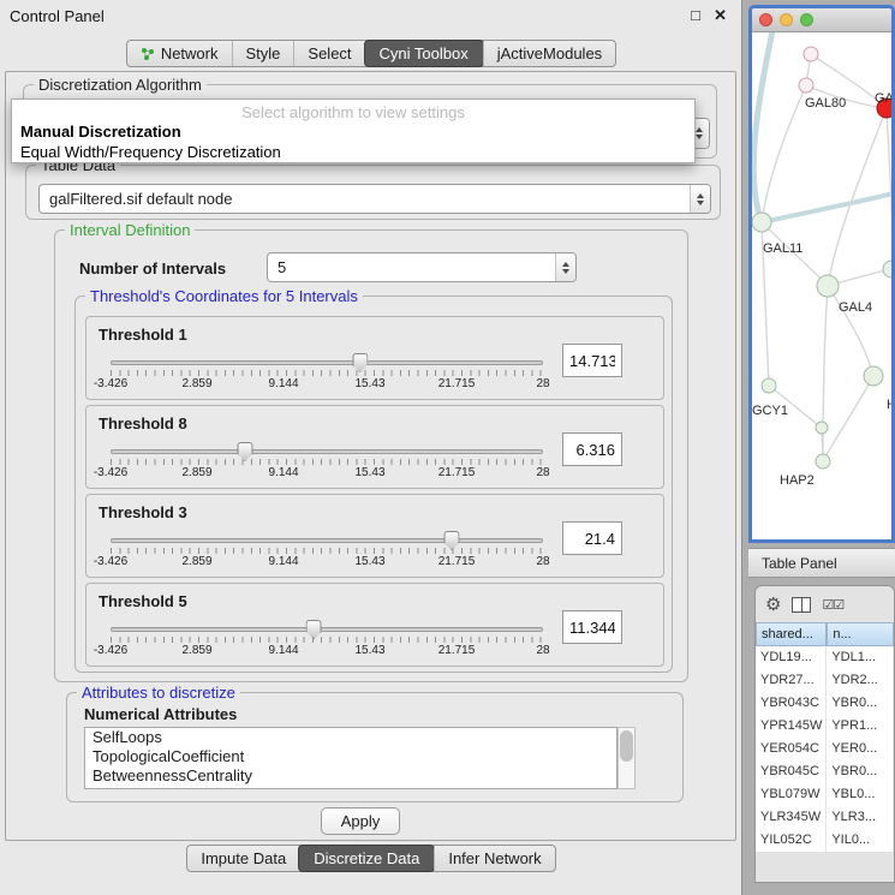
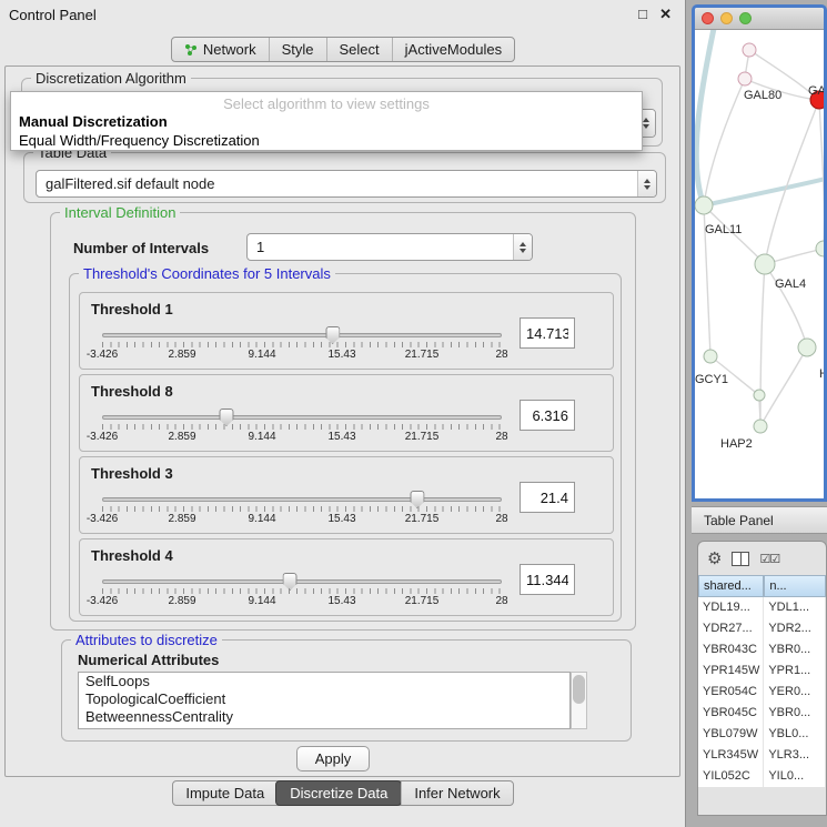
  Control Panel
  □
  ✕
  Network
  Style
  Select
- Cyni Toolbox
  jActiveModules
  Discretization Algorithm
  Select algorithm to view settings
  Manual Discretization
  Equal Width/Frequency Discretization
  Table Data
  galFiltered.sif default node
  Interval Definition
  Number of Intervals
- 5
+ 1
  Threshold's Coordinates for 5 Intervals
  Threshold 1
  -3.426
  2.859
  9.144
  15.43
  21.715
  28
  14.713
  Threshold 8
  -3.426
  2.859
  9.144
  15.43
  21.715
  28
  6.316
  Threshold 3
  -3.426
  2.859
  9.144
  15.43
  21.715
  28
  21.4
- Threshold 5
+ Threshold 4
  -3.426
  2.859
  9.144
  15.43
  21.715
  28
  11.344
  Attributes to discretize
  Numerical Attributes
  SelfLoops
  TopologicalCoefficient
  BetweennessCentrality
  Apply
  Impute Data
  Discretize Data
  Infer Network
  GAL80
  GA
  GAL11
  GAL4
  GCY1
  H
  HAP2
  Table Panel
  ⚙
  ☑☑
  shared...
  n...
  YDL19...
  YDL1...
  YDR27...
  YDR2...
  YBR043C
  YBR0...
  YPR145W
  YPR1...
  YER054C
  YER0...
  YBR045C
  YBR0...
  YBL079W
  YBL0...
  YLR345W
  YLR3...
  YIL052C
  YIL0...
